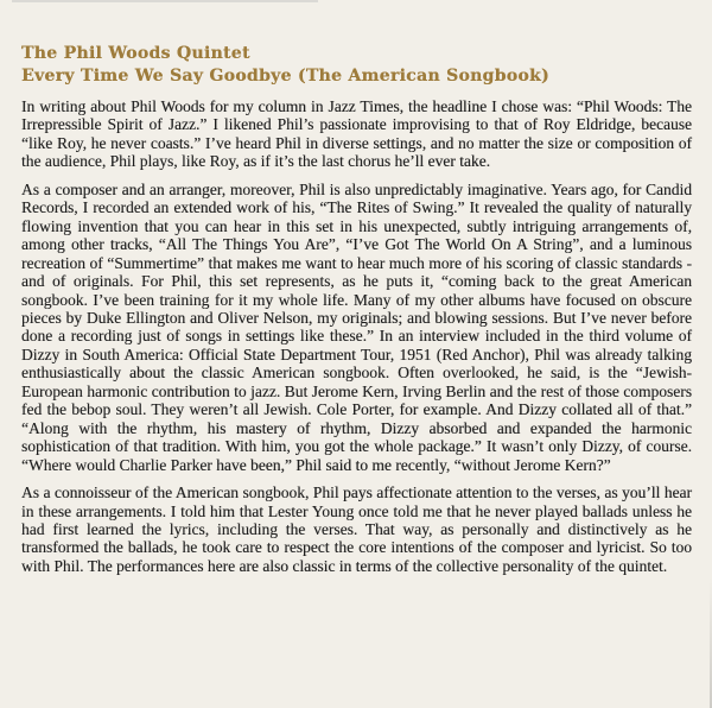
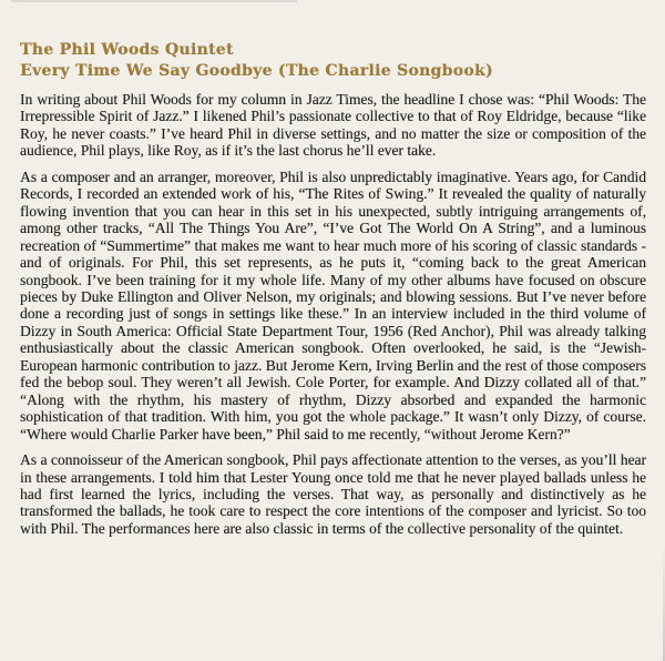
  The Phil Woods Quintet
- Every Time We Say Goodbye (The American Songbook)
+ Every Time We Say Goodbye (The Charlie Songbook)
- In writing about Phil Woods for my column in Jazz Times, the headline I chose was: “Phil Woods: The Irrepressible Spirit of Jazz.” I likened Phil’s passionate improvising to that of Roy Eldridge, because “like Roy, he never coasts.” I’ve heard Phil in diverse settings, and no matter the size or composition of the audience, Phil plays, like Roy, as if it’s the last chorus he’ll ever take.
+ In writing about Phil Woods for my column in Jazz Times, the headline I chose was: “Phil Woods: The Irrepressible Spirit of Jazz.” I likened Phil’s passionate collective to that of Roy Eldridge, because “like Roy, he never coasts.” I’ve heard Phil in diverse settings, and no matter the size or composition of the audience, Phil plays, like Roy, as if it’s the last chorus he’ll ever take.
- As a composer and an arranger, moreover, Phil is also unpredictably imaginative. Years ago, for Candid Records, I recorded an extended work of his, “The Rites of Swing.” It revealed the quality of naturally flowing invention that you can hear in this set in his unexpected, subtly intriguing arrangements of, among other tracks, “All The Things You Are”, “I’ve Got The World On A String”, and a luminous recreation of “Summertime” that makes me want to hear much more of his scoring of classic standards - and of originals. For Phil, this set represents, as he puts it, “coming back to the great American songbook. I’ve been training for it my whole life. Many of my other albums have focused on obscure pieces by Duke Ellington and Oliver Nelson, my originals; and blowing sessions. But I’ve never before done a recording just of songs in settings like these.” In an interview included in the third volume of Dizzy in South America: Official State Department Tour, 1951 (Red Anchor), Phil was already talking enthusiastically about the classic American songbook. Often overlooked, he said, is the “Jewish-European harmonic contribution to jazz. But Jerome Kern, Irving Berlin and the rest of those composers fed the bebop soul. They weren’t all Jewish. Cole Porter, for example. And Dizzy collated all of that.” “Along with the rhythm, his mastery of rhythm, Dizzy absorbed and expanded the harmonic sophistication of that tradition. With him, you got the whole package.” It wasn’t only Dizzy, of course. “Where would Charlie Parker have been,” Phil said to me recently, “without Jerome Kern?”
+ As a composer and an arranger, moreover, Phil is also unpredictably imaginative. Years ago, for Candid Records, I recorded an extended work of his, “The Rites of Swing.” It revealed the quality of naturally flowing invention that you can hear in this set in his unexpected, subtly intriguing arrangements of, among other tracks, “All The Things You Are”, “I’ve Got The World On A String”, and a luminous recreation of “Summertime” that makes me want to hear much more of his scoring of classic standards - and of originals. For Phil, this set represents, as he puts it, “coming back to the great American songbook. I’ve been training for it my whole life. Many of my other albums have focused on obscure pieces by Duke Ellington and Oliver Nelson, my originals; and blowing sessions. But I’ve never before done a recording just of songs in settings like these.” In an interview included in the third volume of Dizzy in South America: Official State Department Tour, 1956 (Red Anchor), Phil was already talking enthusiastically about the classic American songbook. Often overlooked, he said, is the “Jewish-European harmonic contribution to jazz. But Jerome Kern, Irving Berlin and the rest of those composers fed the bebop soul. They weren’t all Jewish. Cole Porter, for example. And Dizzy collated all of that.” “Along with the rhythm, his mastery of rhythm, Dizzy absorbed and expanded the harmonic sophistication of that tradition. With him, you got the whole package.” It wasn’t only Dizzy, of course. “Where would Charlie Parker have been,” Phil said to me recently, “without Jerome Kern?”
  As a connoisseur of the American songbook, Phil pays affectionate attention to the verses, as you’ll hear in these arrangements. I told him that Lester Young once told me that he never played ballads unless he had first learned the lyrics, including the verses. That way, as personally and distinctively as he transformed the ballads, he took care to respect the core intentions of the composer and lyricist. So too with Phil. The performances here are also classic in terms of the collective personality of the quintet.
